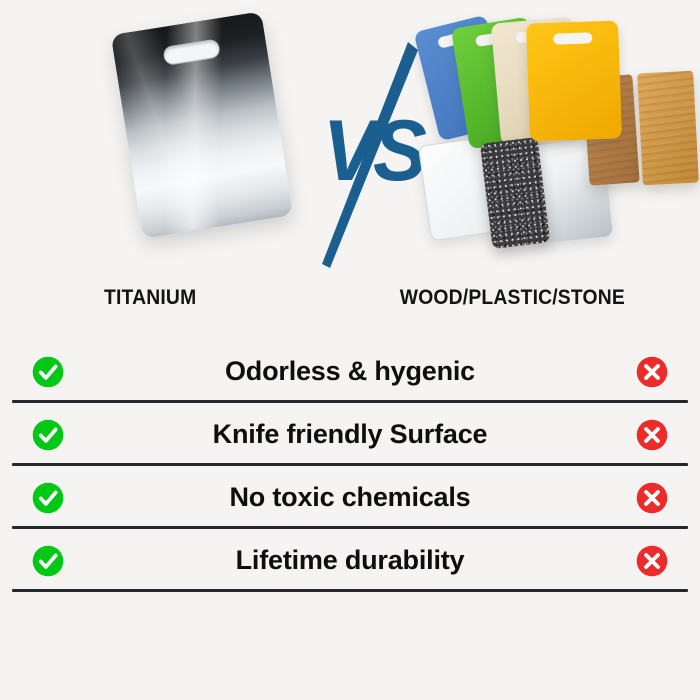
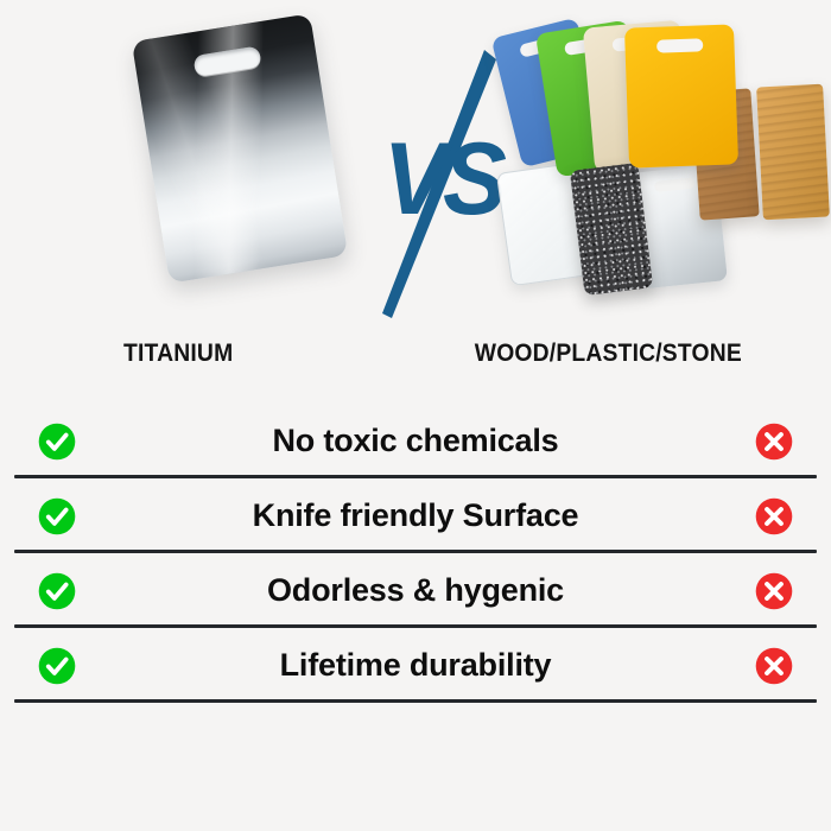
  VS
  TITANIUM
  WOOD/PLASTIC/STONE
- Odorless & hygenic
+ No toxic chemicals
  Knife friendly Surface
- No toxic chemicals
+ Odorless & hygenic
  Lifetime durability
